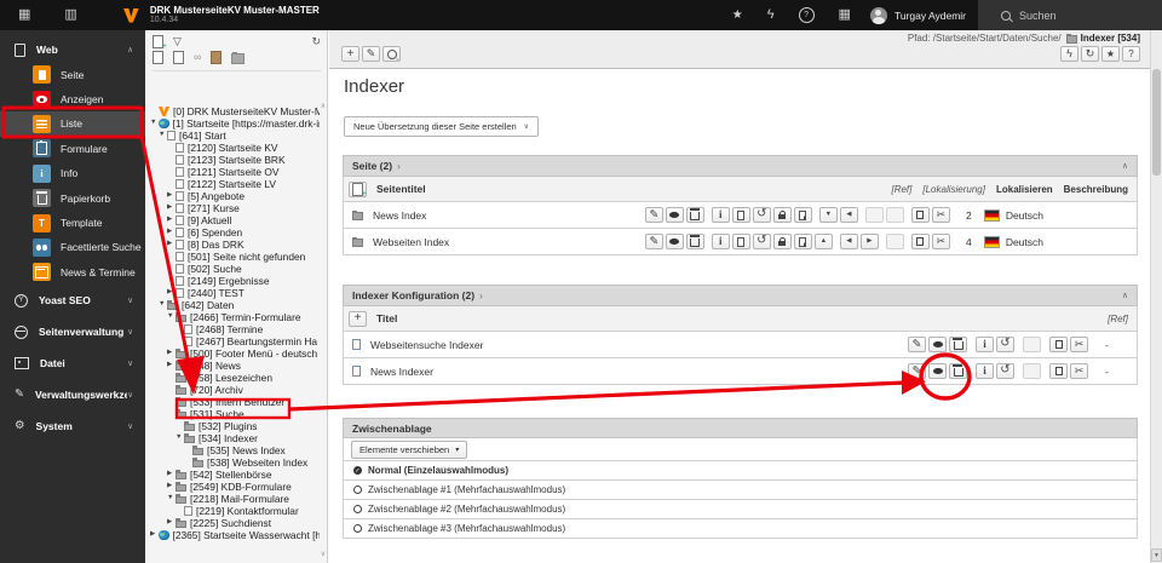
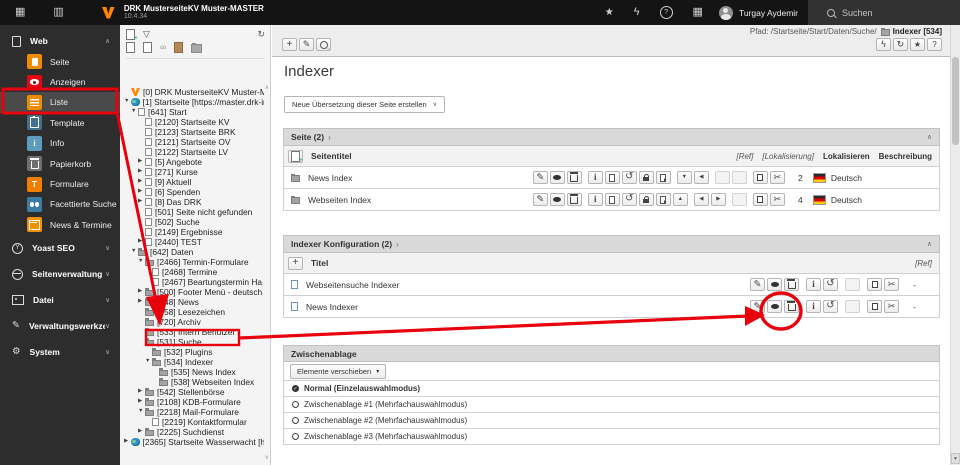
  ▦
  ▥
  DRK MusterseiteKV Muster-MASTER
  ★
  ϟ
  ▦
  Turgay Aydemir
  Suchen
  Web
  Seite
  Anzeigen
  Liste
- Formulare
+ Template
  i
  Info
  Papierkorb
  T
- Template
+ Formulare
  Facettierte Suche
  News & Termine
  Yoast SEO
  Seitenverwaltung
  Datei
  ✎
  Verwaltungswerkze
  ⚙
  System
  ▽
  ↻
  ∞
  [0] DRK MusterseiteKV Muster-M
  [1] Startseite [https://master.drk-i
  [641] Start
  [2120] Startseite KV
  [2123] Startseite BRK
  [2121] Startseite OV
  [2122] Startseite LV
  [5] Angebote
  [271] Kurse
  [9] Aktuell
  [6] Spenden
  [8] Das DRK
  [501] Seite nicht gefunden
  [502] Suche
  [2149] Ergebnisse
  [2440] TEST
  [642] Daten
  [2466] Termin-Formulare
  [2468] Termine
  [2467] Beartungstermin Ha
  [500] Footer Menü - deutsch
  58] Lesezeichen
  720] Archiv
  [533] Intern Benutzer
  [531] Suche
  [532] Plugins
  [534] Indexer
  [535] News Index
  [538] Webseiten Index
  [542] Stellenbörse
- [2549] KDB-Formulare
+ [2108] KDB-Formulare
  [2218] Mail-Formulare
  [2219] Kontaktformular
  [2225] Suchdienst
  [2365] Startseite Wasserwacht [h
  Pfad:
  /Startseite/Start/Daten/Suche/
  Indexer [534]
  +
  ✎
  ϟ
  ↻
  ★
  ?
  Indexer
  Neue Übersetzung dieser Seite erstellen
  Seite (2)
  ›
  Seitentitel
  [Ref]
  [Lokalisierung]
  Lokalisieren
  Beschreibung
  News Index
  ✎
  i
  ↺
  ✂
  2
  Deutsch
  Webseiten Index
  ✎
  i
  ↺
  ✂
  4
  Deutsch
  Indexer Konfiguration (2)
  ›
  +
  Titel
  [Ref]
  Webseitensuche Indexer
  ✎
  i
  ↺
  ✂
  -
  News Indexer
  ✎
  i
  ↺
  ✂
  -
  Zwischenablage
  Elemente verschieben
  Normal (Einzelauswahlmodus)
  Zwischenablage #1 (Mehrfachauswahlmodus)
  Zwischenablage #2 (Mehrfachauswahlmodus)
  Zwischenablage #3 (Mehrfachauswahlmodus)
